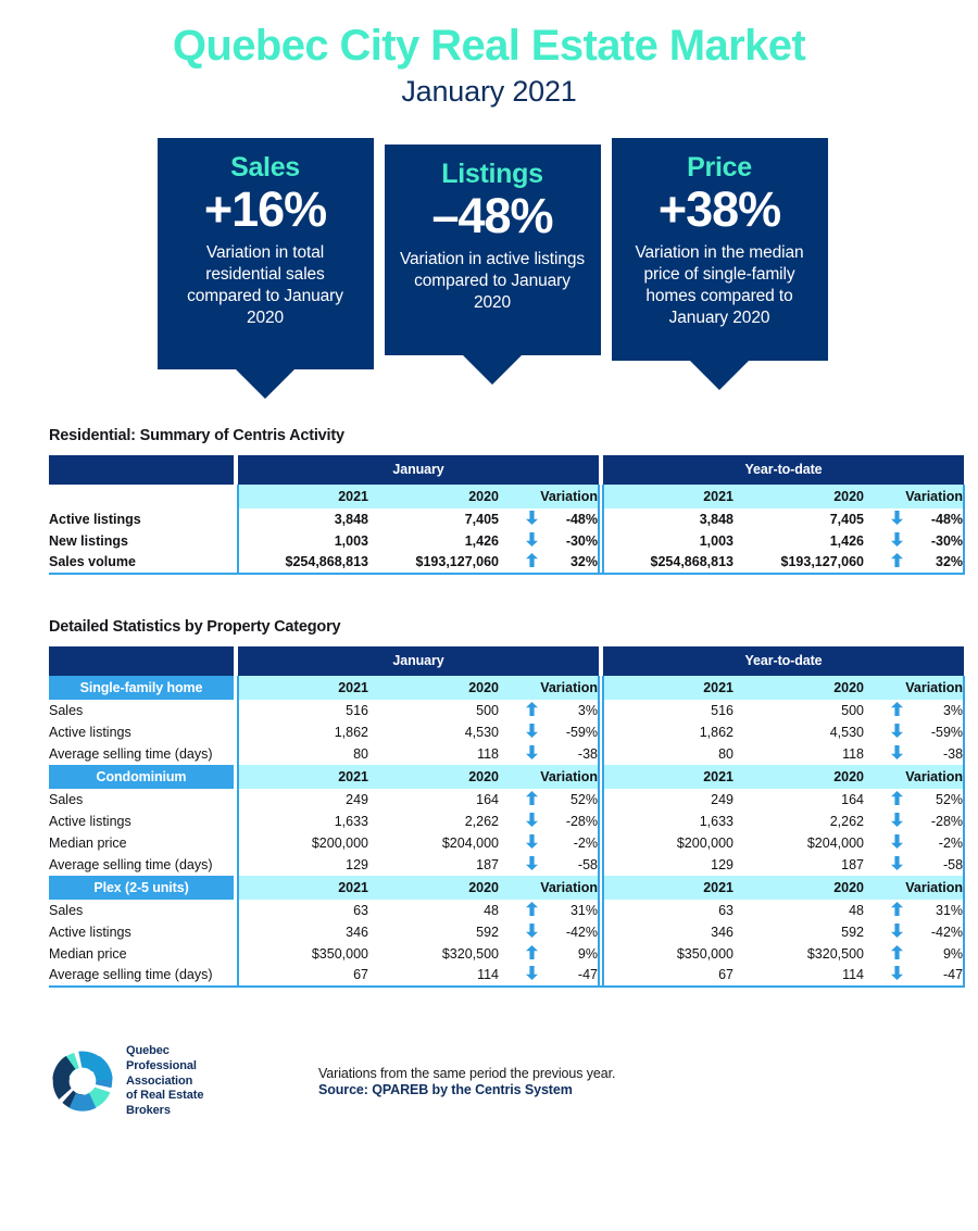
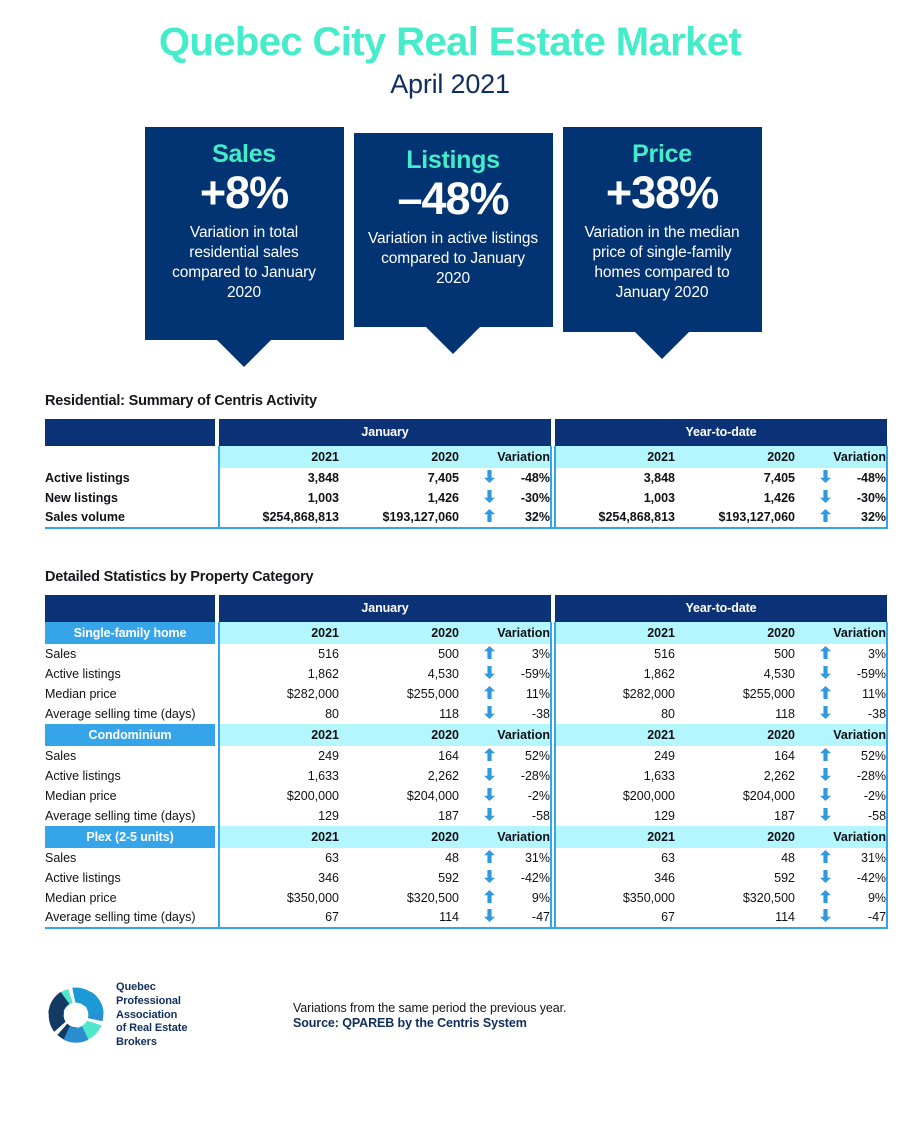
  Quebec City Real Estate Market
- January 2021
+ April 2021
  Sales
- +16%
+ +8%
  Variation in total residential sales compared to January 2020
  Listings
  –48%
  Variation in active listings compared to January 2020
  Price
  +38%
  Variation in the median price of single-family homes compared to January 2020
  Residential: Summary of Centris Activity
  		January		Year-to-date
  		2021	2020	Variation		2021	2020	Variation
  Active listings		3,848	7,405	-48%		3,848	7,405	-48%
  New listings		1,003	1,426	-30%		1,003	1,426	-30%
  Sales volume		$254,868,813	$193,127,060	32%		$254,868,813	$193,127,060	32%
  Detailed Statistics by Property Category
  		January		Year-to-date
  Single-family home		2021	2020	Variation		2021	2020	Variation
  Sales		516	500	3%		516	500	3%
  Active listings		1,862	4,530	-59%		1,862	4,530	-59%
+ Median price		$282,000	$255,000	11%		$282,000	$255,000	11%
  Average selling time (days)		80	118	-38		80	118	-38
  Condominium		2021	2020	Variation		2021	2020	Variation
  Sales		249	164	52%		249	164	52%
  Active listings		1,633	2,262	-28%		1,633	2,262	-28%
  Median price		$200,000	$204,000	-2%		$200,000	$204,000	-2%
  Average selling time (days)		129	187	-58		129	187	-58
  Plex (2-5 units)		2021	2020	Variation		2021	2020	Variation
  Sales		63	48	31%		63	48	31%
  Active listings		346	592	-42%		346	592	-42%
  Median price		$350,000	$320,500	9%		$350,000	$320,500	9%
  Average selling time (days)		67	114	-47		67	114	-47
  Quebec
  Professional
  Association
  of Real Estate
  Brokers
  Variations from the same period the previous year.
  Source: QPAREB by the Centris System
